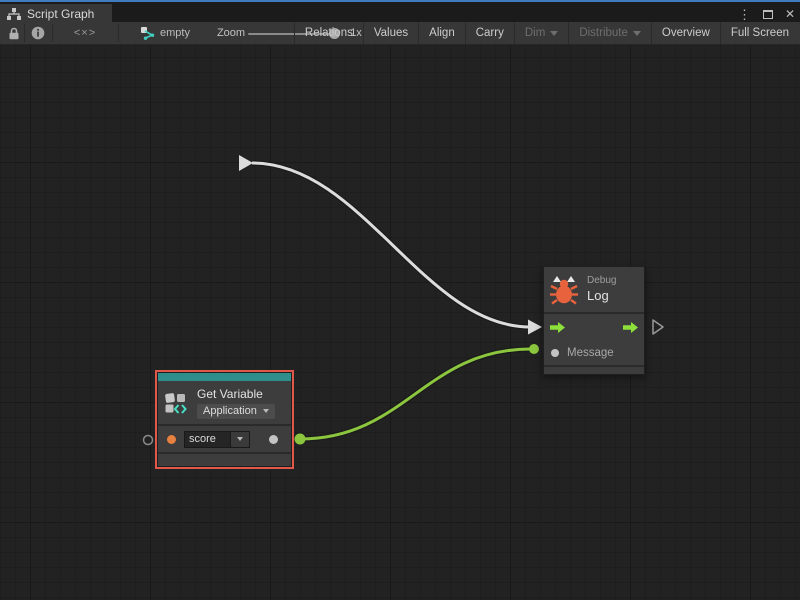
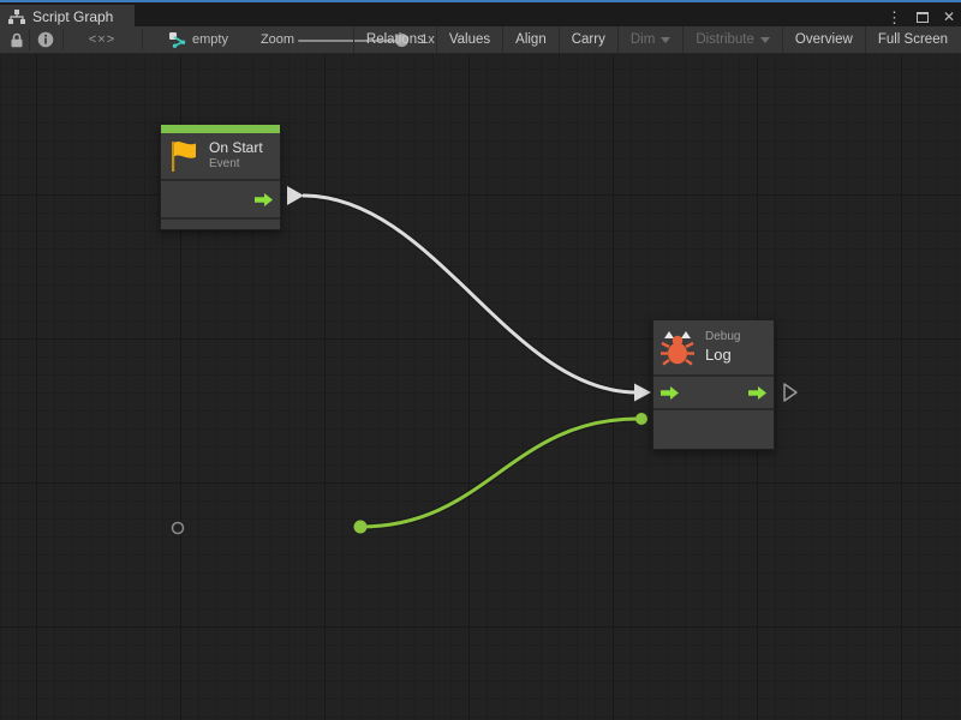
  Script Graph
  ⋮
  ✕
  <×>
  empty
  Zoom
  1x
  Relations
  Values
  Align
  Carry
  Dim
  Distribute
  Overview
  Full Screen
+ On Start
+ Event
  Debug
  Log
- Message
- Get Variable
- Application
- score
